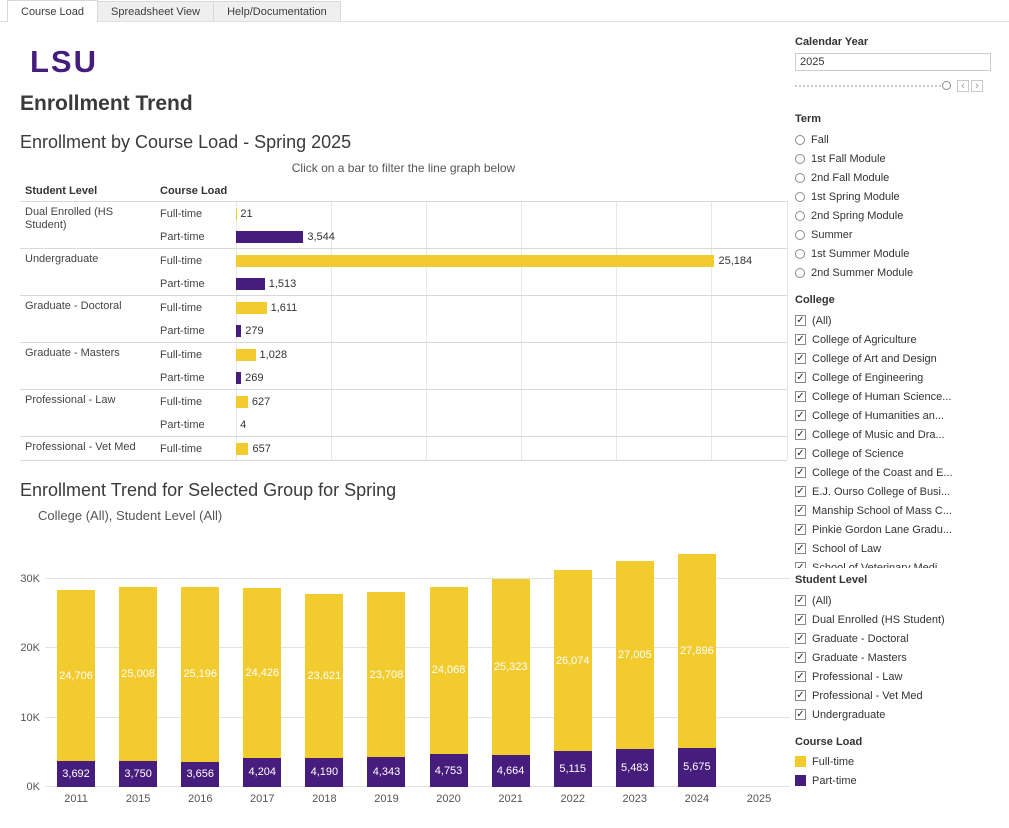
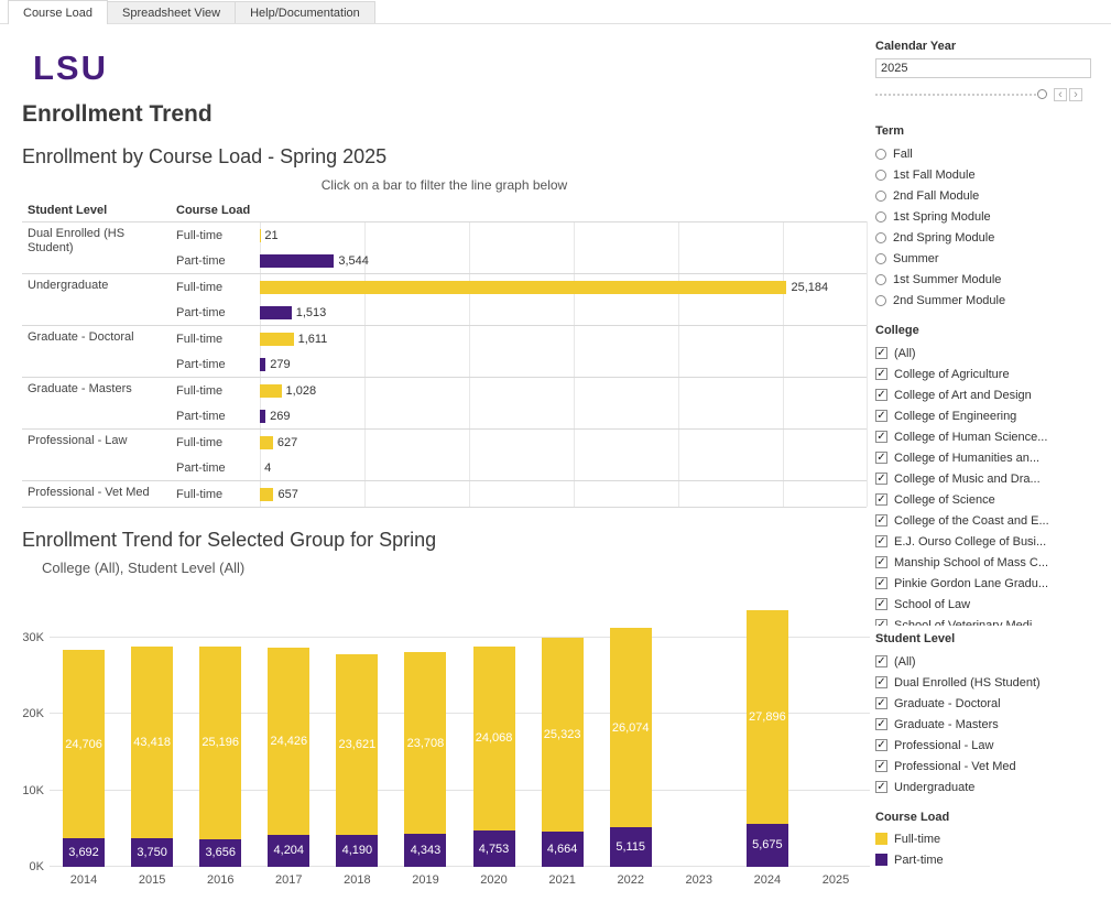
  Course Load
  Spreadsheet View
  Help/Documentation
  LSU
  Enrollment Trend
  Enrollment by Course Load - Spring 2025
  Click on a bar to filter the line graph below
  Student Level
  Course Load
  Dual Enrolled (HS Student)
  Full-time
  21
  Part-time
  3,544
  Undergraduate
  Full-time
  25,184
  Part-time
  1,513
  Graduate - Doctoral
  Full-time
  1,611
  Part-time
  279
  Graduate - Masters
  Full-time
  1,028
  Part-time
  269
  Professional - Law
  Full-time
  627
  Part-time
  4
  Professional - Vet Med
  Full-time
  657
  Enrollment Trend for Selected Group for Spring
  College (All), Student Level (All)
  0K
  10K
  20K
  30K
  24,706
  3,692
- 25,008
+ 43,418
  3,750
  25,196
  3,656
  24,426
  4,204
  23,621
  4,190
  23,708
  4,343
  24,068
  4,753
  25,323
  4,664
  26,074
  5,115
- 27,005
- 5,483
  27,896
  5,675
- 2011
+ 2014
  2015
  2016
  2017
  2018
  2019
  2020
  2021
  2022
  2023
  2024
  2025
  Calendar Year
  2025
  ‹
  ›
  Term
  Fall
  1st Fall Module
  2nd Fall Module
  1st Spring Module
  2nd Spring Module
  Summer
  1st Summer Module
  2nd Summer Module
  College
  ✓
  (All)
  ✓
  College of Agriculture
  ✓
  College of Art and Design
  ✓
  College of Engineering
  ✓
  College of Human Science...
  ✓
  College of Humanities an...
  ✓
  College of Music and Dra...
  ✓
  College of Science
  ✓
  College of the Coast and E...
  ✓
  E.J. Ourso College of Busi...
  ✓
  Manship School of Mass C...
  ✓
  Pinkie Gordon Lane Gradu...
  ✓
  School of Law
  ✓
  School of Veterinary Medi...
  Student Level
  ✓
  (All)
  ✓
  Dual Enrolled (HS Student)
  ✓
  Graduate - Doctoral
  ✓
  Graduate - Masters
  ✓
  Professional - Law
  ✓
  Professional - Vet Med
  ✓
  Undergraduate
  Course Load
  Full-time
  Part-time
